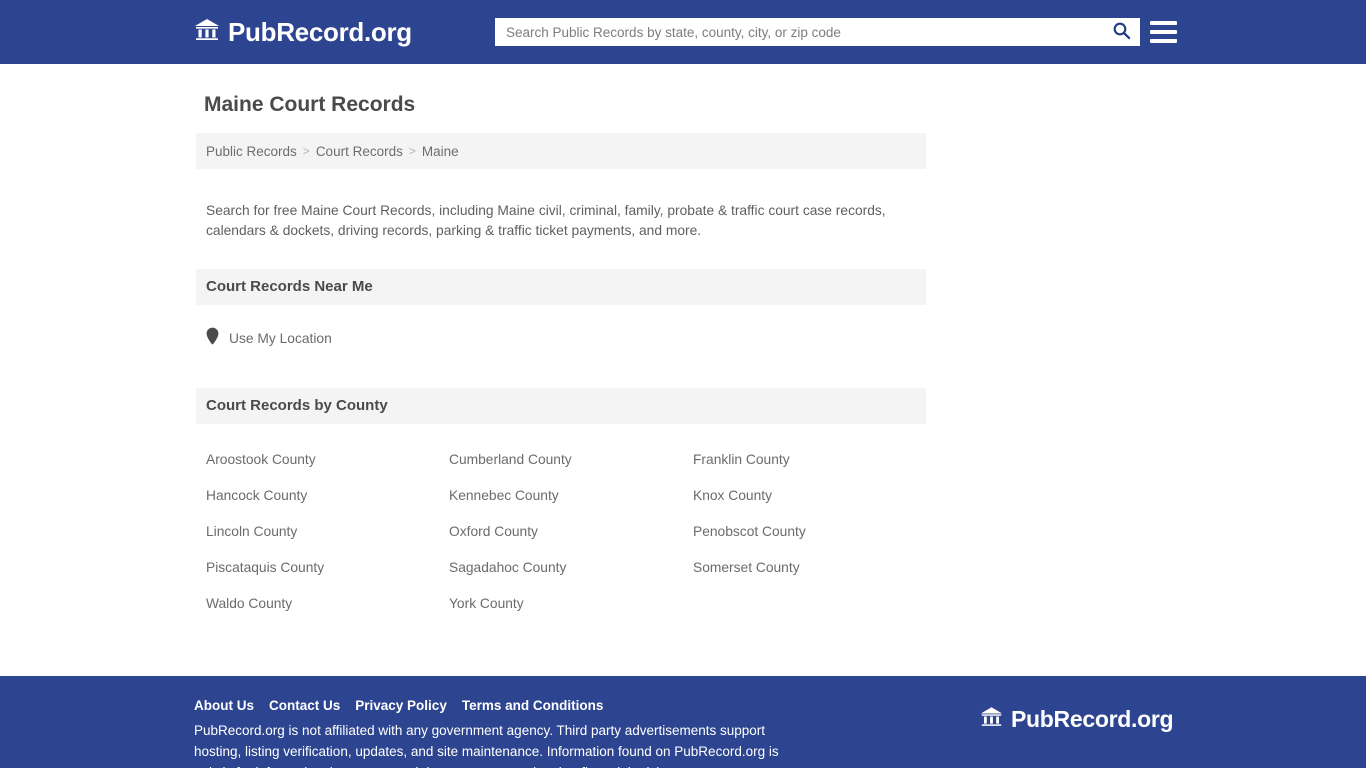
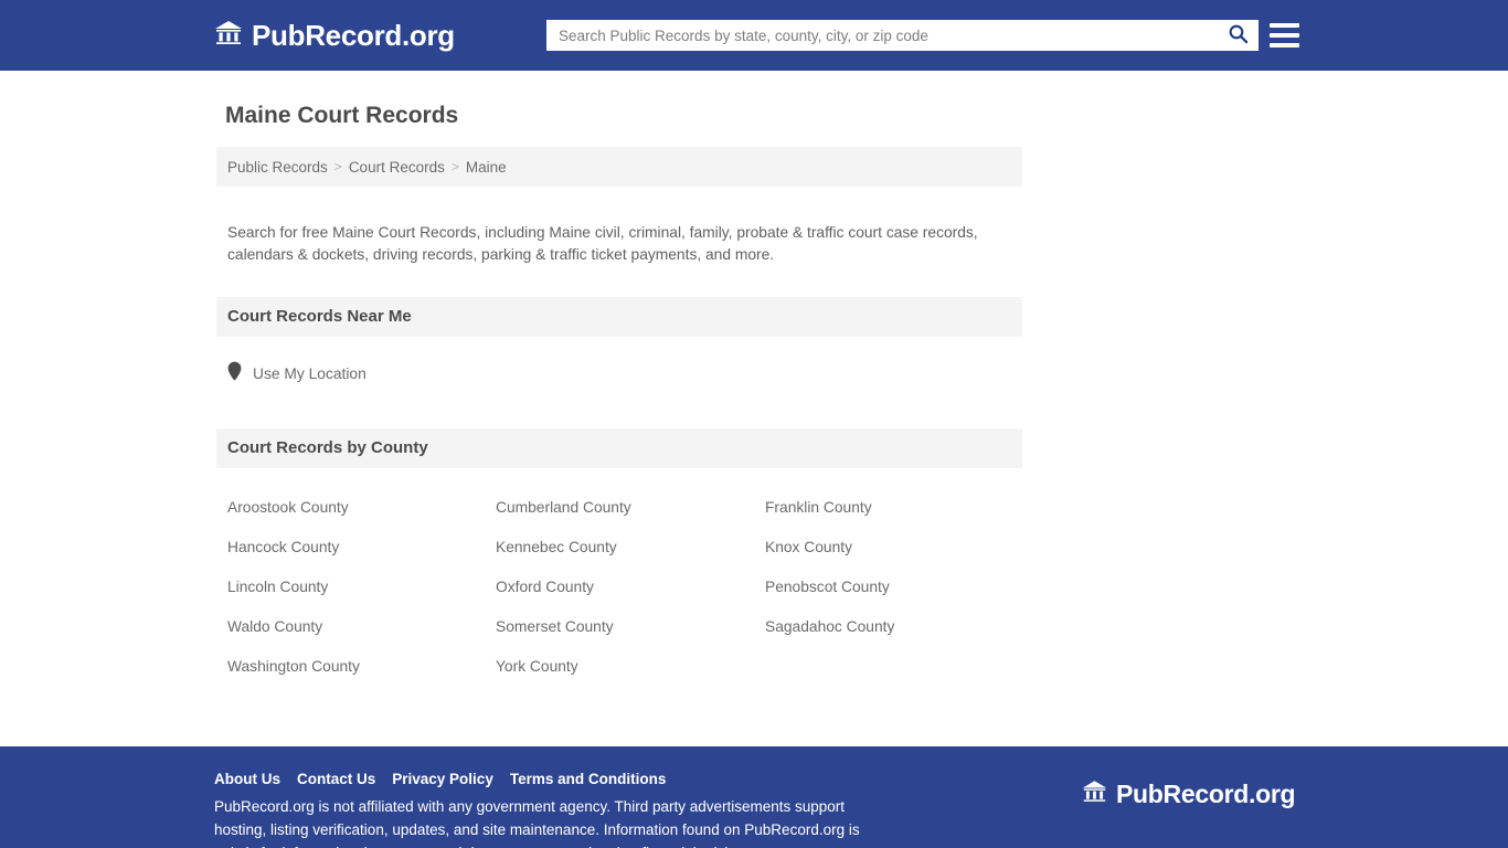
  PubRecord.org
  Search Public Records by state, county, city, or zip code
  Maine Court Records
  Public Records
  >
  Court Records
  >
  Maine
  Search for free Maine Court Records, including Maine civil, criminal, family, probate & traffic court case records, calendars & dockets, driving records, parking & traffic ticket payments, and more.
  Court Records Near Me
  Use My Location
  Court Records by County
  Aroostook County
  Cumberland County
  Franklin County
  Hancock County
  Kennebec County
  Knox County
  Lincoln County
  Oxford County
  Penobscot County
- Piscataquis County
- Sagadahoc County
+ Waldo County
  Somerset County
- Waldo County
+ Sagadahoc County
+ Washington County
  York County
  About Us
  Contact Us
  Privacy Policy
  Terms and Conditions
  PubRecord.org is not affiliated with any government agency. Third party advertisements support hosting, listing verification, updates, and site maintenance. Information found on PubRecord.org is
  PubRecord.org
